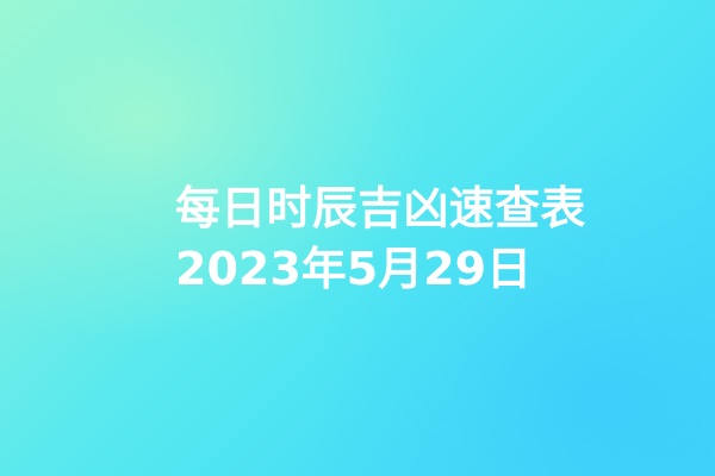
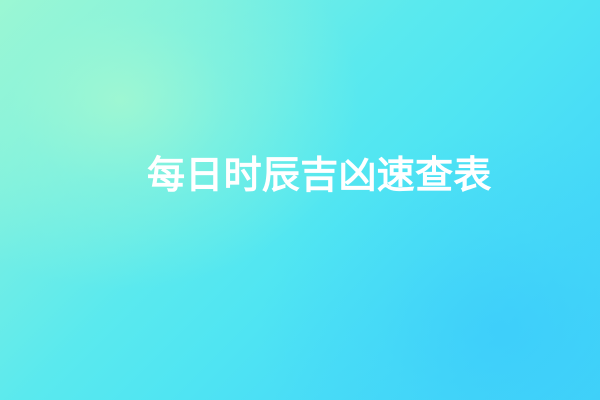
  每日时辰吉凶速查表
- 2023年5月29日
